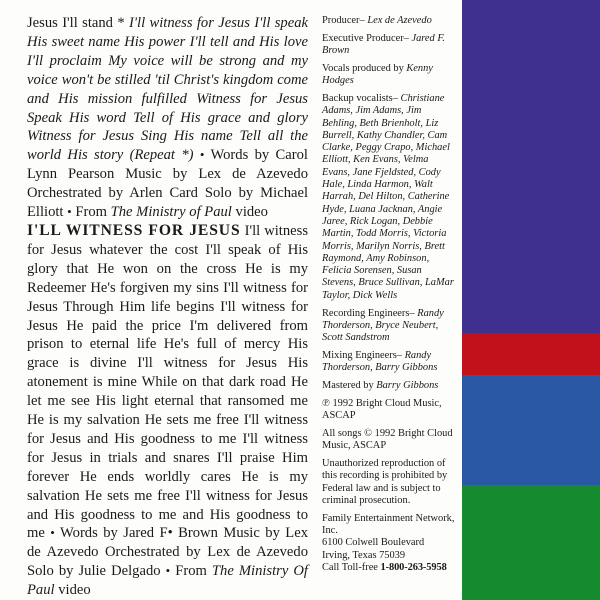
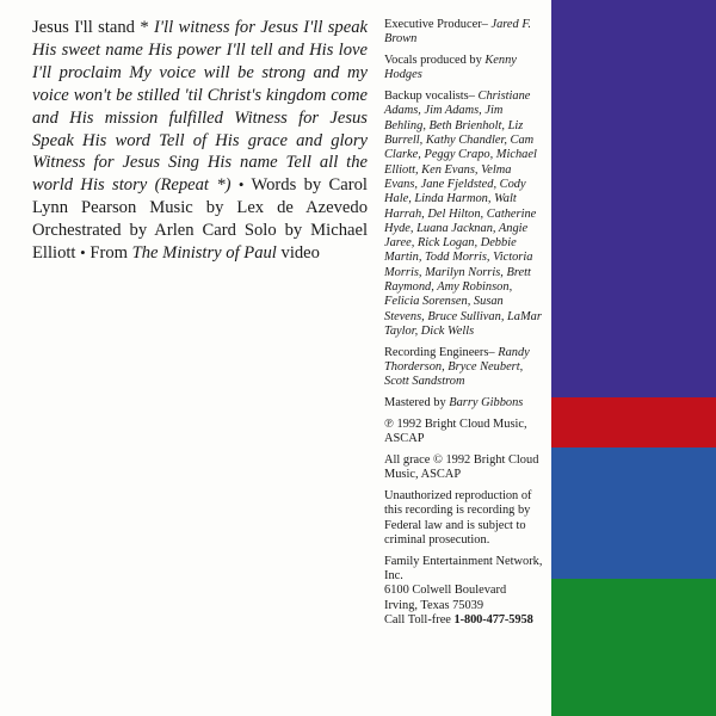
  Jesus I'll stand * I'll witness for Jesus I'll speak His sweet name His power I'll tell and His love I'll proclaim My voice will be strong and my voice won't be stilled 'til Christ's kingdom come and His mission fulfilled Witness for Jesus Speak His word Tell of His grace and glory Witness for Jesus Sing His name Tell all the world His story (Repeat *) • Words by Carol Lynn Pearson Music by Lex de Azevedo Orchestrated by Arlen Card Solo by Michael Elliott • From The Ministry of Paul video
- I'LL WITNESS FOR JESUS I'll witness for Jesus whatever the cost I'll speak of His glory that He won on the cross He is my Redeemer He's forgiven my sins I'll witness for Jesus Through Him life begins I'll witness for Jesus He paid the price I'm delivered from prison to eternal life He's full of mercy His grace is divine I'll witness for Jesus His atonement is mine While on that dark road He let me see His light eternal that ransomed me He is my salvation He sets me free I'll witness for Jesus and His goodness to me I'll witness for Jesus in trials and snares I'll praise Him forever He ends worldly cares He is my salvation He sets me free I'll witness for Jesus and His goodness to me and His goodness to me • Words by Jared F• Brown Music by Lex de Azevedo Orchestrated by Lex de Azevedo Solo by Julie Delgado • From The Ministry Of Paul video
- Producer– Lex de Azevedo
  Executive Producer– Jared F. Brown
  Vocals produced by Kenny Hodges
  Backup vocalists– Christiane Adams, Jim Adams, Jim Behling, Beth Brienholt, Liz Burrell, Kathy Chandler, Cam Clarke, Peggy Crapo, Michael Elliott, Ken Evans, Velma Evans, Jane Fjeldsted, Cody Hale, Linda Harmon, Walt Harrah, Del Hilton, Catherine Hyde, Luana Jacknan, Angie Jaree, Rick Logan, Debbie Martin, Todd Morris, Victoria Morris, Marilyn Norris, Brett Raymond, Amy Robinson, Felicia Sorensen, Susan Stevens, Bruce Sullivan, LaMar Taylor, Dick Wells
  Recording Engineers– Randy Thorderson, Bryce Neubert, Scott Sandstrom
- Mixing Engineers– Randy Thorderson, Barry Gibbons
  Mastered by Barry Gibbons
  ℗ 1992 Bright Cloud Music, ASCAP
- All songs © 1992 Bright Cloud Music, ASCAP
+ All grace © 1992 Bright Cloud Music, ASCAP
- Unauthorized reproduction of this recording is prohibited by Federal law and is subject to criminal prosecution.
+ Unauthorized reproduction of this recording is recording by Federal law and is subject to criminal prosecution.
  Family Entertainment Network, Inc.
  6100 Colwell Boulevard
  Irving, Texas 75039
- Call Toll-free 1-800-263-5958
+ Call Toll-free 1-800-477-5958
